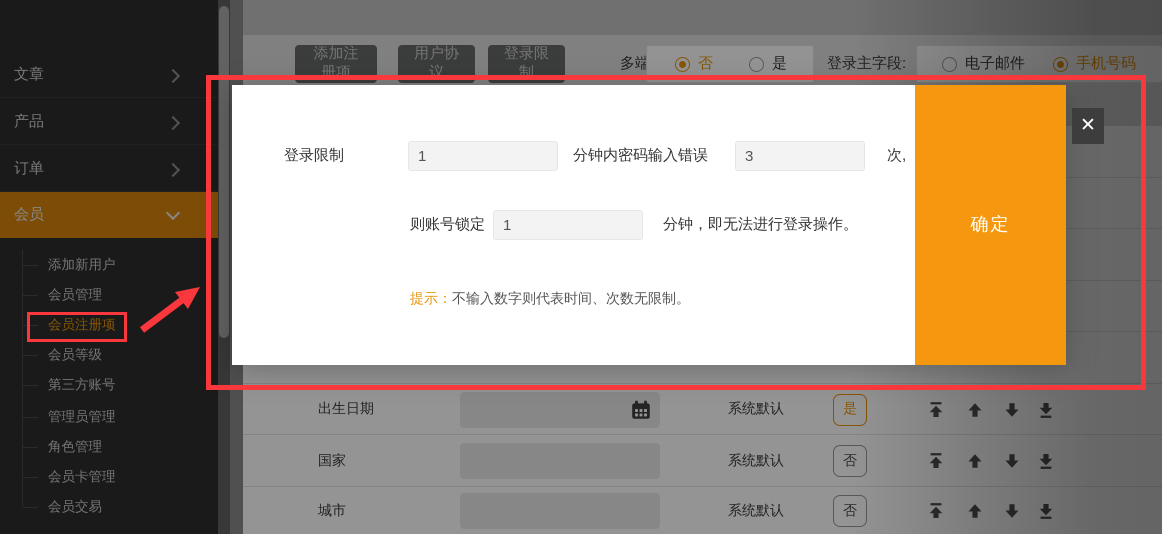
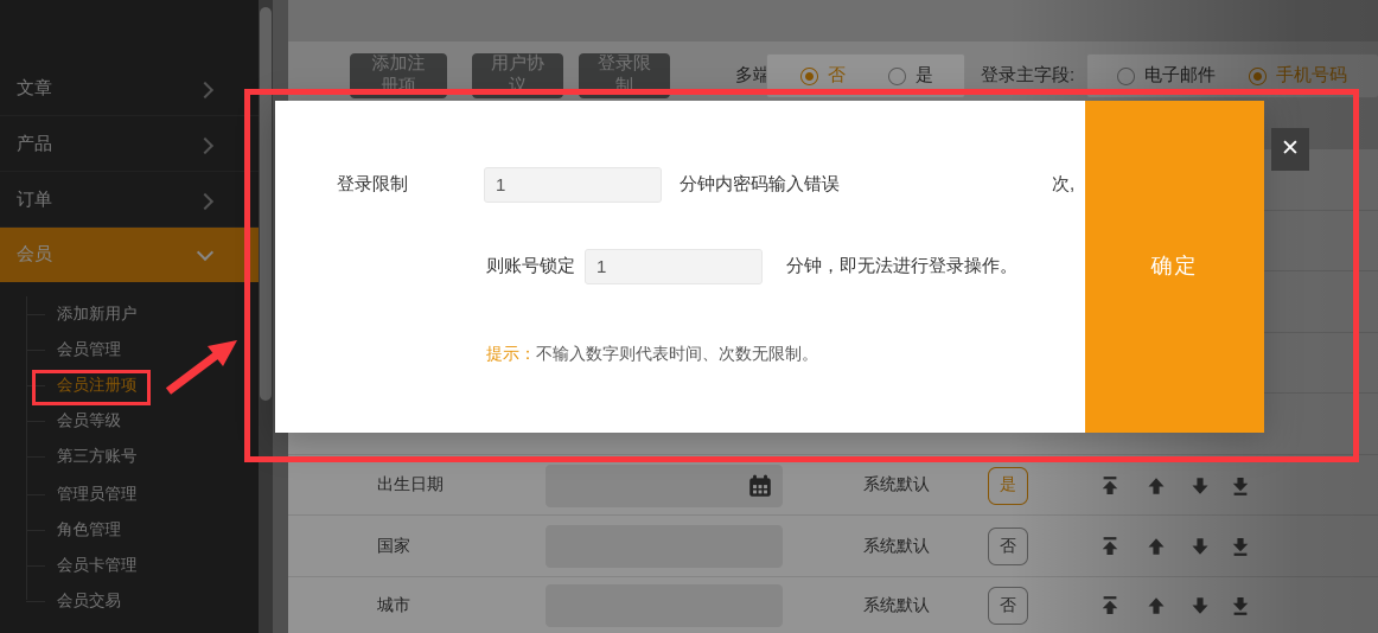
  文章
  产品
  订单
  会员
  添加新用户
  会员管理
  会员注册项
  会员等级
  第三方账号
  管理员管理
  角色管理
  会员卡管理
  会员交易
  添加注册项
  用户协议
  登录限制
  否
  是
  出生日期
  系统默认
  国家
  系统默认
  城市
  系统默认
  登录限制
  1
  分钟内密码输入错误
- 3
  次,
  则账号锁定
  1
  分钟，即无法进行登录操作。
  提示：不输入数字则代表时间、次数无限制。
  确定
  ✕
